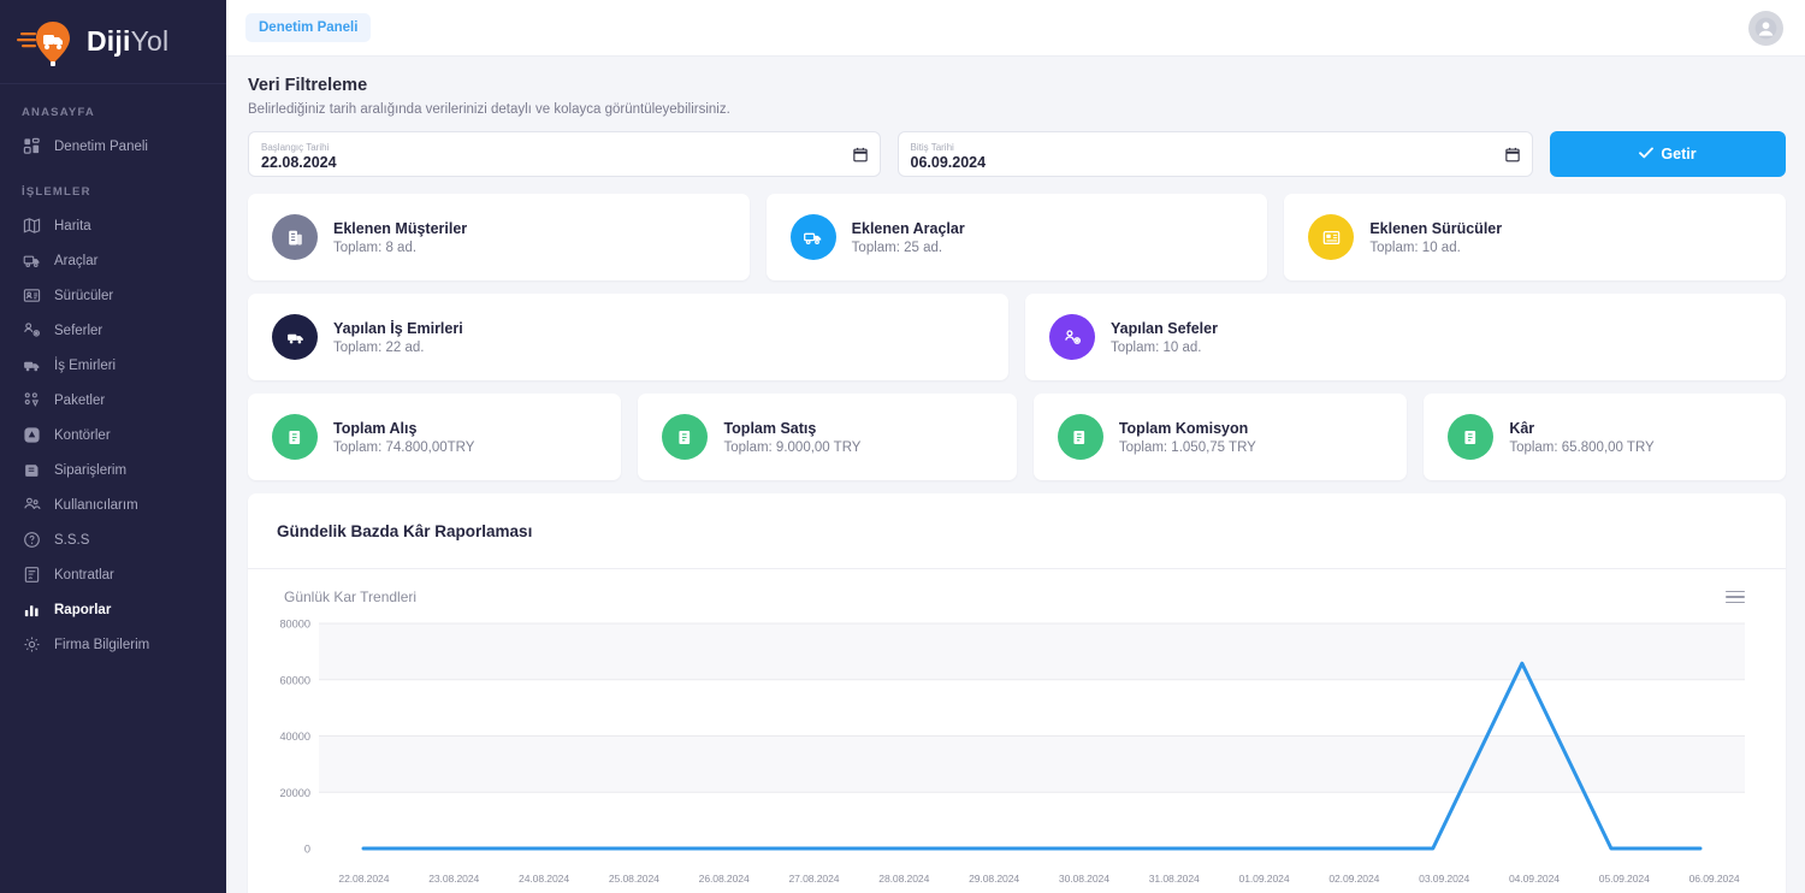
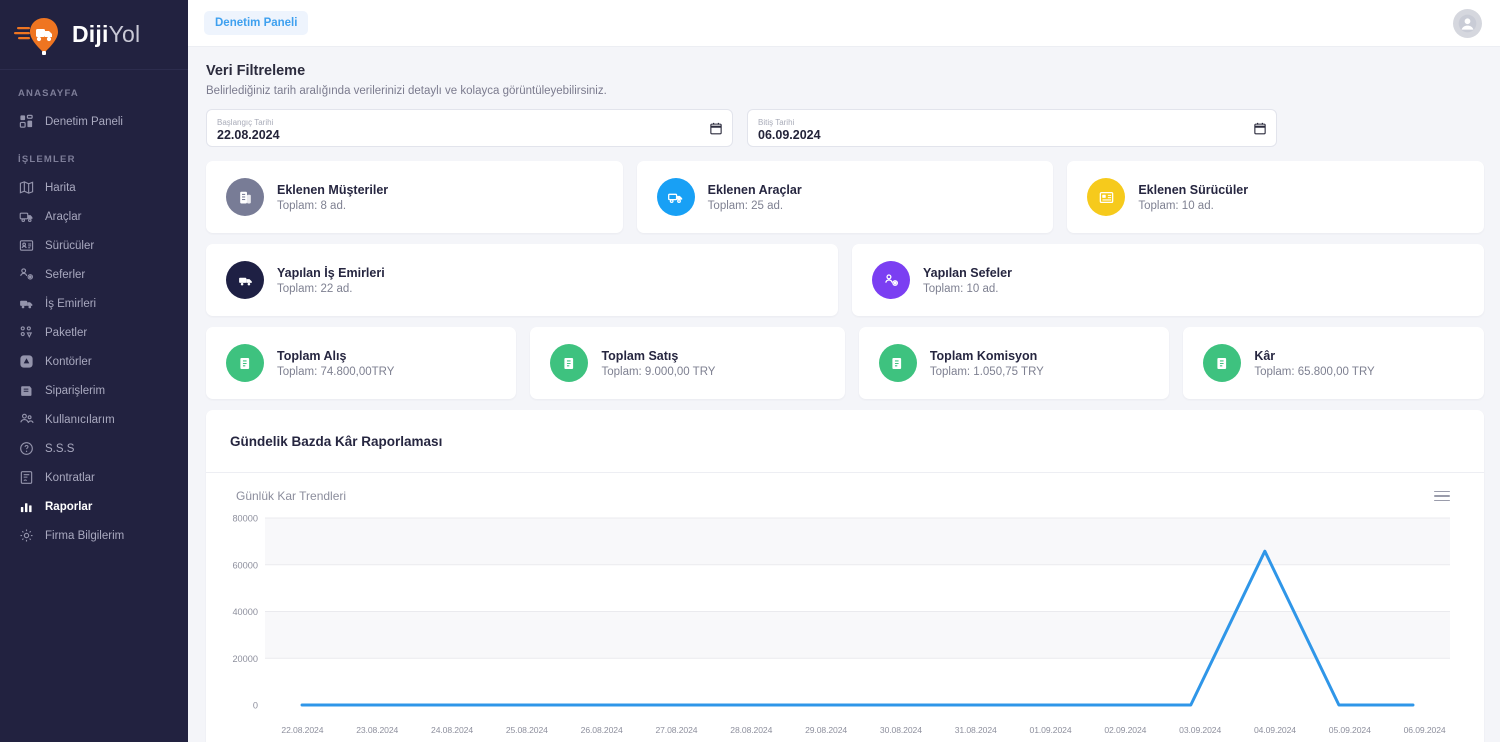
  DijiYol
  ANASAYFA
  Denetim Paneli
  İŞLEMLER
  Harita
  Araçlar
  Sürücüler
  Seferler
  İş Emirleri
  Paketler
  Kontörler
  Siparişlerim
  Kullanıcılarım
  S.S.S
  Kontratlar
  Raporlar
  Firma Bilgilerim
  Denetim Paneli
  Veri Filtreleme
  Belirlediğiniz tarih aralığında verilerinizi detaylı ve kolayca görüntüleyebilirsiniz.
  Başlangıç Tarihi
  22.08.2024
  Bitiş Tarihi
  06.09.2024
- Getir
  Eklenen Müşteriler
  Toplam: 8 ad.
  Eklenen Araçlar
  Toplam: 25 ad.
  Eklenen Sürücüler
  Toplam: 10 ad.
  Yapılan İş Emirleri
  Toplam: 22 ad.
  Yapılan Sefeler
  Toplam: 10 ad.
  Toplam Alış
  Toplam: 74.800,00TRY
  Toplam Satış
  Toplam: 9.000,00 TRY
  Toplam Komisyon
  Toplam: 1.050,75 TRY
  Kâr
  Toplam: 65.800,00 TRY
  Gündelik Bazda Kâr Raporlaması
  Günlük Kar Trendleri
  0
  20000
  40000
  60000
  80000
  22.08.2024
  23.08.2024
  24.08.2024
  25.08.2024
  26.08.2024
  27.08.2024
  28.08.2024
  29.08.2024
  30.08.2024
  31.08.2024
  01.09.2024
  02.09.2024
  03.09.2024
  04.09.2024
  05.09.2024
  06.09.2024
